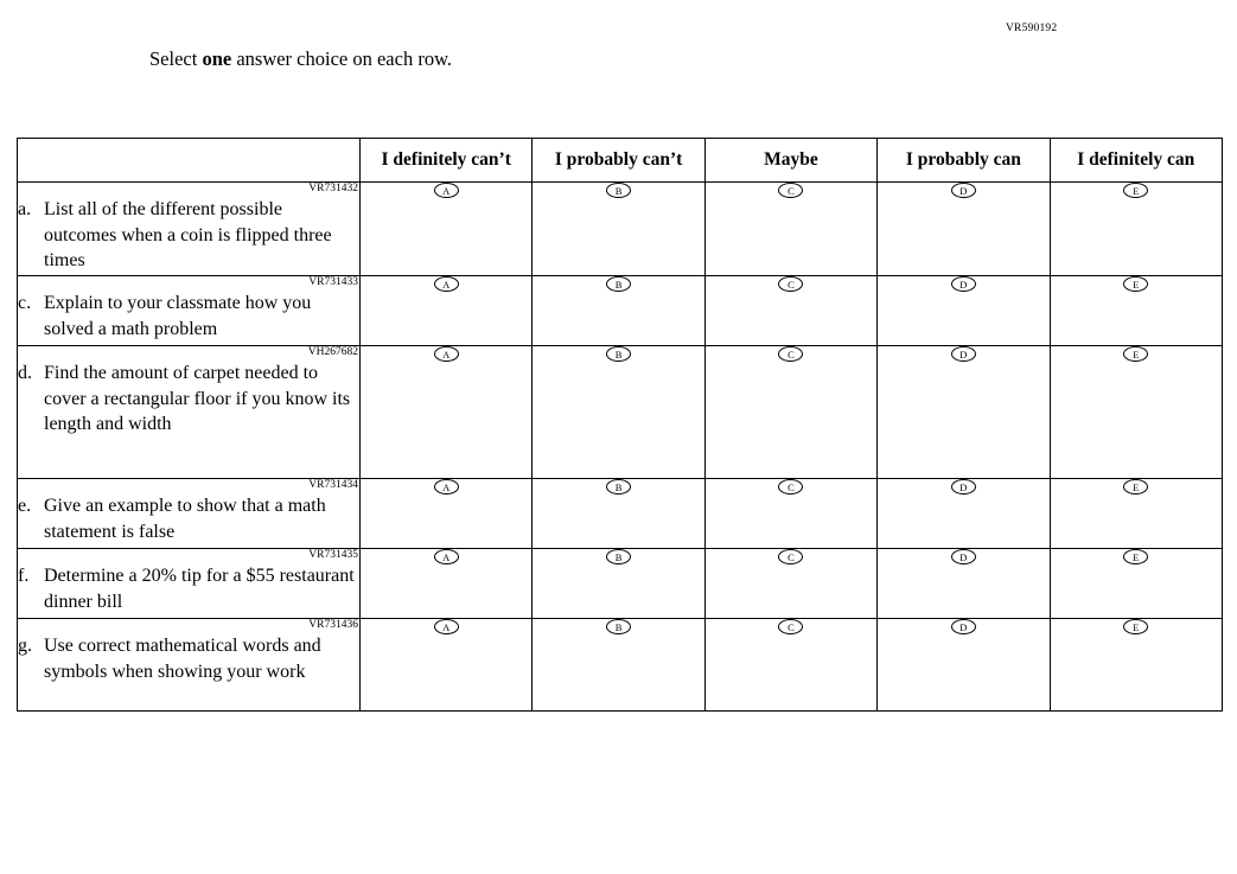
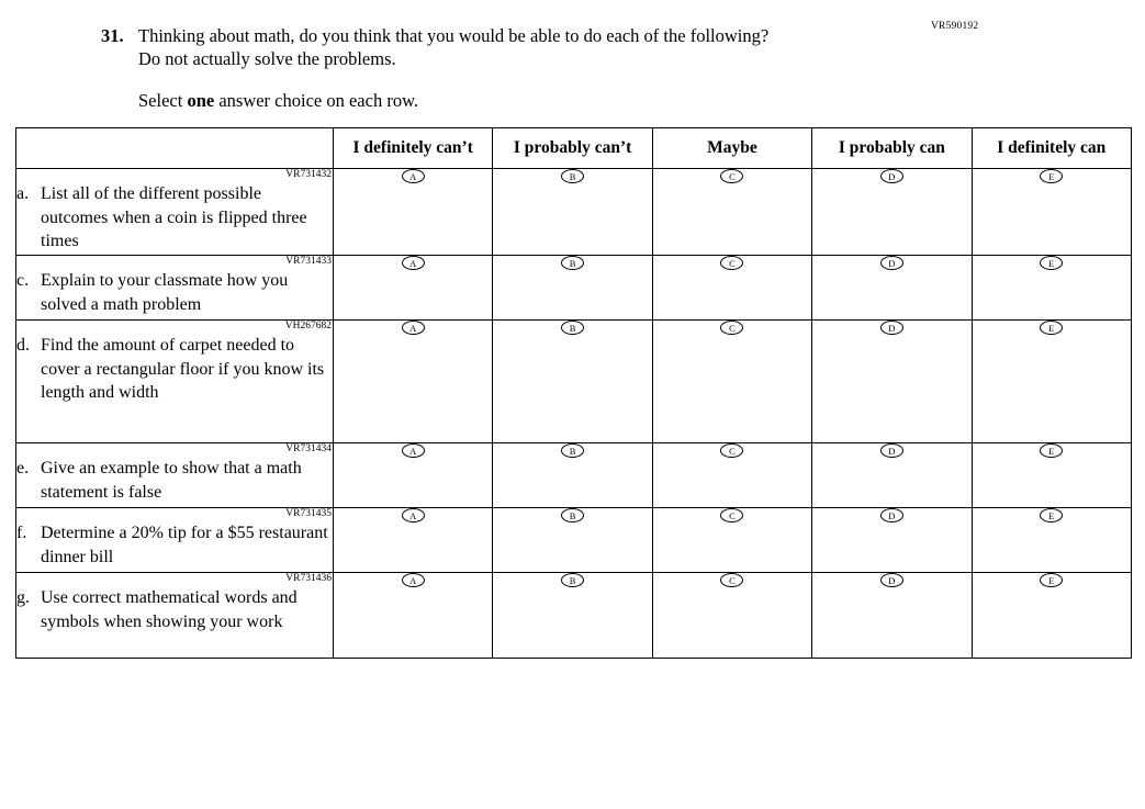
  VR590192
+ 31.
+ Thinking about math, do you think that you would be able to do each of the following?
+ Do not actually solve the problems.
  Select one answer choice on each row.
  	I definitely can’t	I probably can’t	Maybe	I probably can	I definitely can
  VR731432 a. List all of the different possible outcomes when a coin is flipped three times	A	B	C	D	E
  VR731433 c. Explain to your classmate how you solved a math problem	A	B	C	D	E
  VH267682 d. Find the amount of carpet needed to cover a rectangular floor if you know its length and width	A	B	C	D	E
  VR731434 e. Give an example to show that a math statement is false	A	B	C	D	E
  VR731435 f. Determine a 20% tip for a $55 restaurant dinner bill	A	B	C	D	E
  VR731436 g. Use correct mathematical words and symbols when showing your work	A	B	C	D	E
